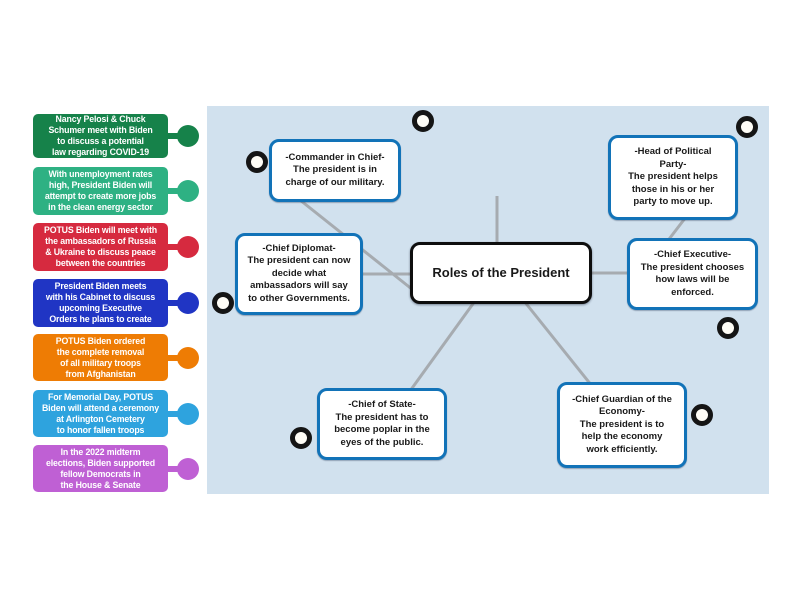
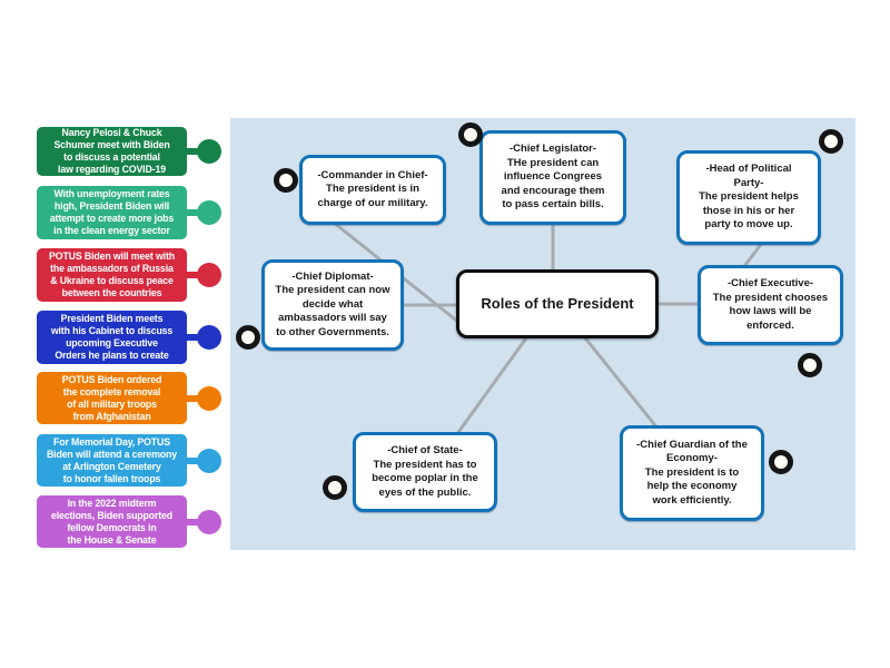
  Nancy Pelosi & Chuck
  Schumer meet with Biden
  to discuss a potential
  law regarding COVID-19
  With unemployment rates
  high, President Biden will
  attempt to create more jobs
  in the clean energy sector
  POTUS Biden will meet with
  the ambassadors of Russia
  & Ukraine to discuss peace
  between the countries
  President Biden meets
  with his Cabinet to discuss
  upcoming Executive
  Orders he plans to create
  POTUS Biden ordered
  the complete removal
  of all military troops
  from Afghanistan
  For Memorial Day, POTUS
  Biden will attend a ceremony
  at Arlington Cemetery
  to honor fallen troops
  In the 2022 midterm
  elections, Biden supported
  fellow Democrats in
  the House & Senate
  -Commander in Chief-
  The president is in
  charge of our military.
+ -Chief Legislator-
+ THe president can
+ influence Congrees
+ and encourage them
+ to pass certain bills.
  -Head of Political
  Party-
  The president helps
  those in his or her
  party to move up.
  -Chief Diplomat-
  The president can now
  decide what
  ambassadors will say
  to other Governments.
  Roles of the President
  -Chief Executive-
  The president chooses
  how laws will be
  enforced.
  -Chief of State-
  The president has to
  become poplar in the
  eyes of the public.
  -Chief Guardian of the
  Economy-
  The president is to
  help the economy
  work efficiently.
